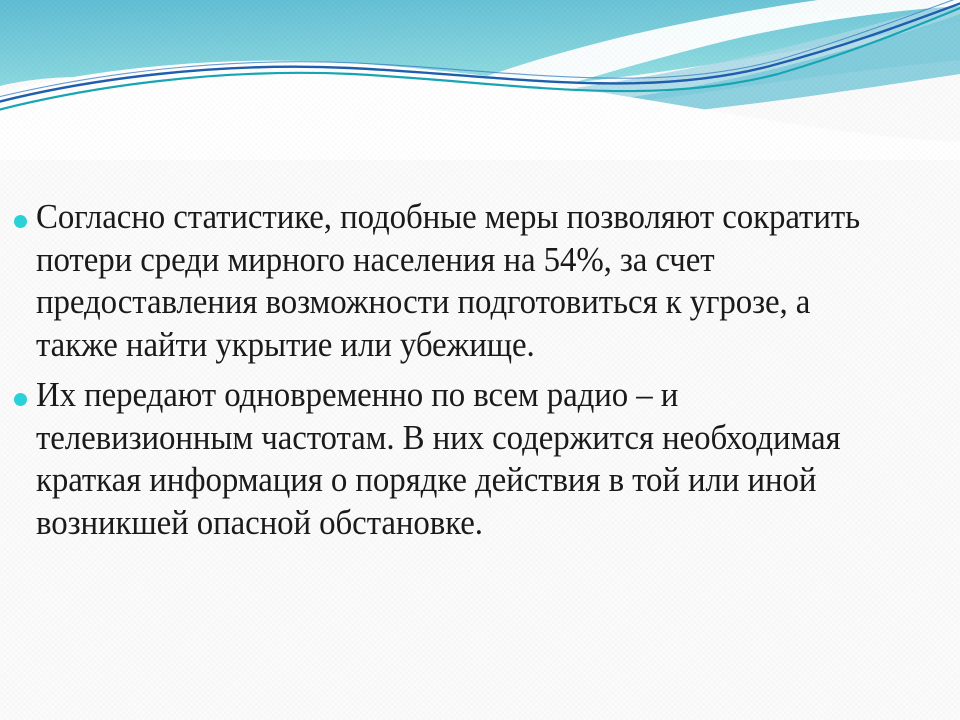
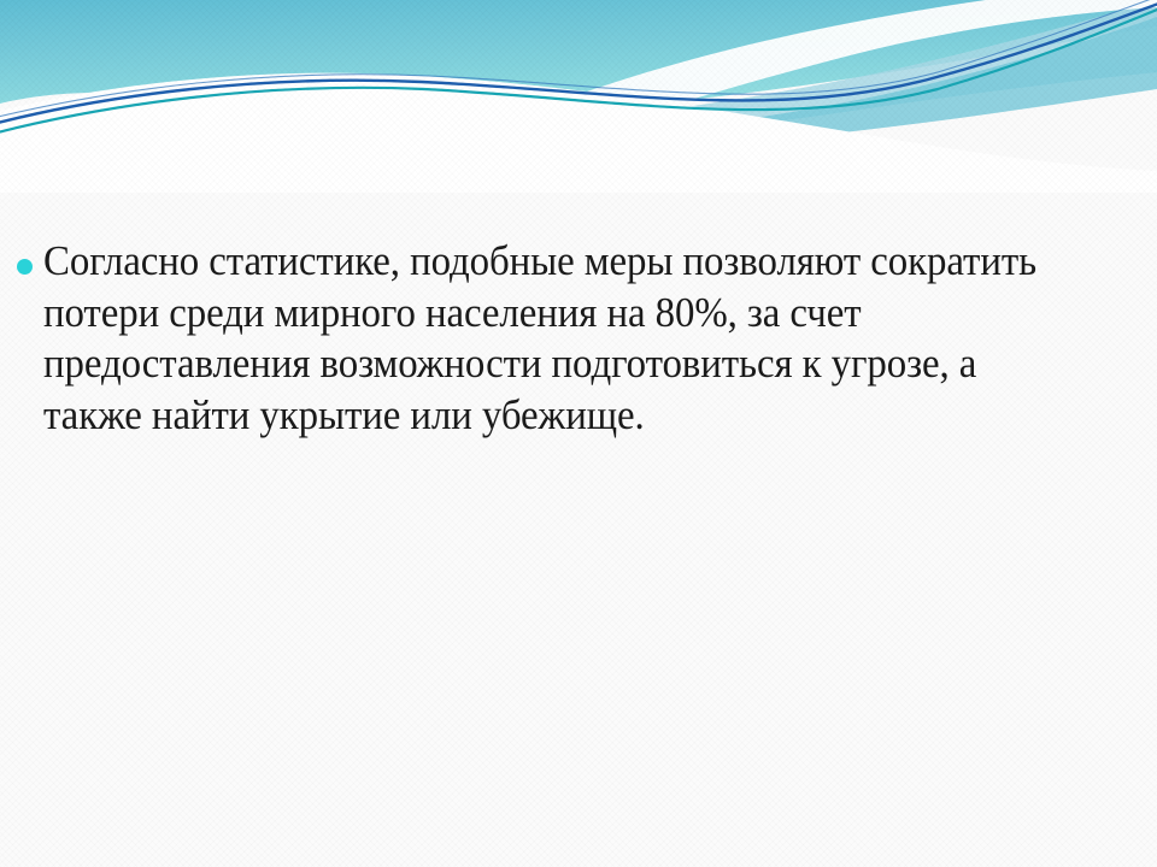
- Согласно статистике, подобные меры позволяют сократить потери среди мирного населения на 54%, за счет предоставления возможности подготовиться к угрозе, а также найти укрытие или убежище.
+ Согласно статистике, подобные меры позволяют сократить потери среди мирного населения на 80%, за счет предоставления возможности подготовиться к угрозе, а также найти укрытие или убежище.
- Их передают одновременно по всем радио – и телевизионным частотам. В них содержится необходимая краткая информация о порядке действия в той или иной возникшей опасной обстановке.
